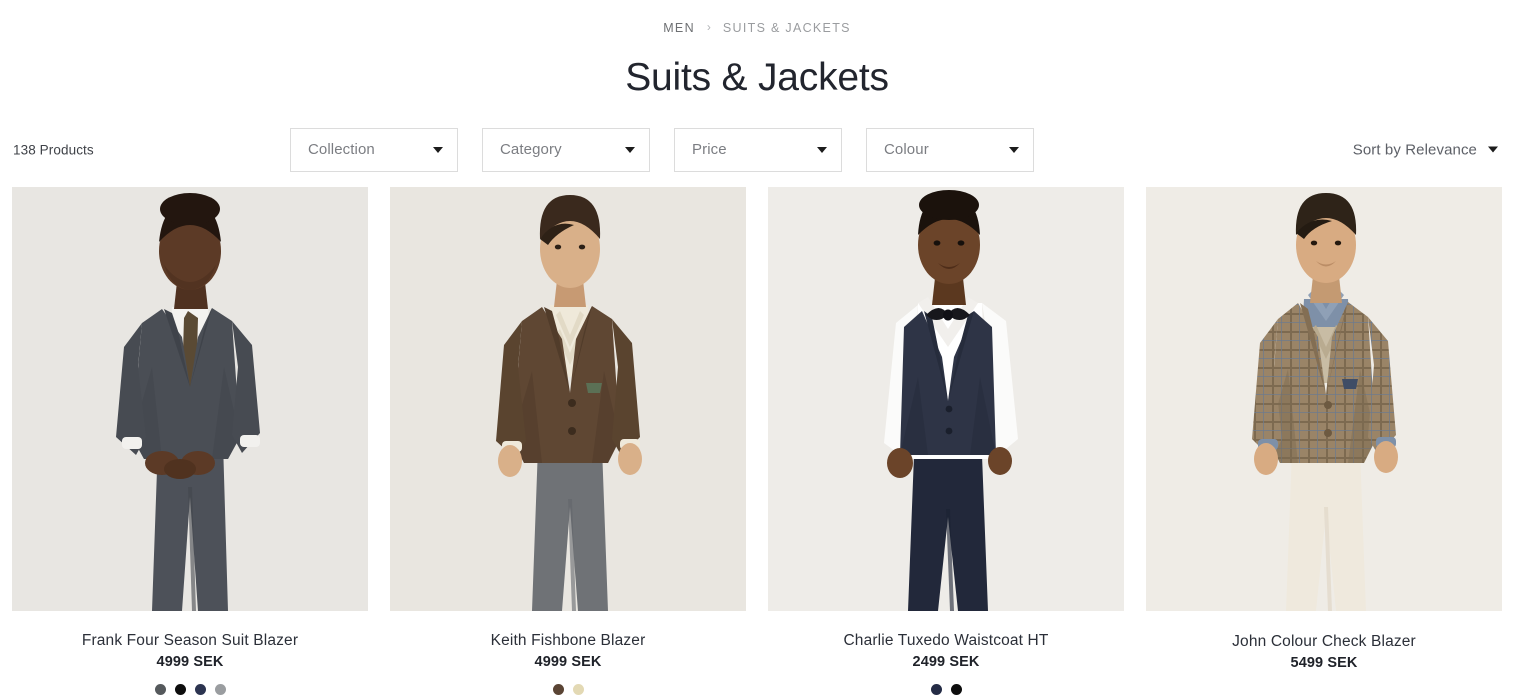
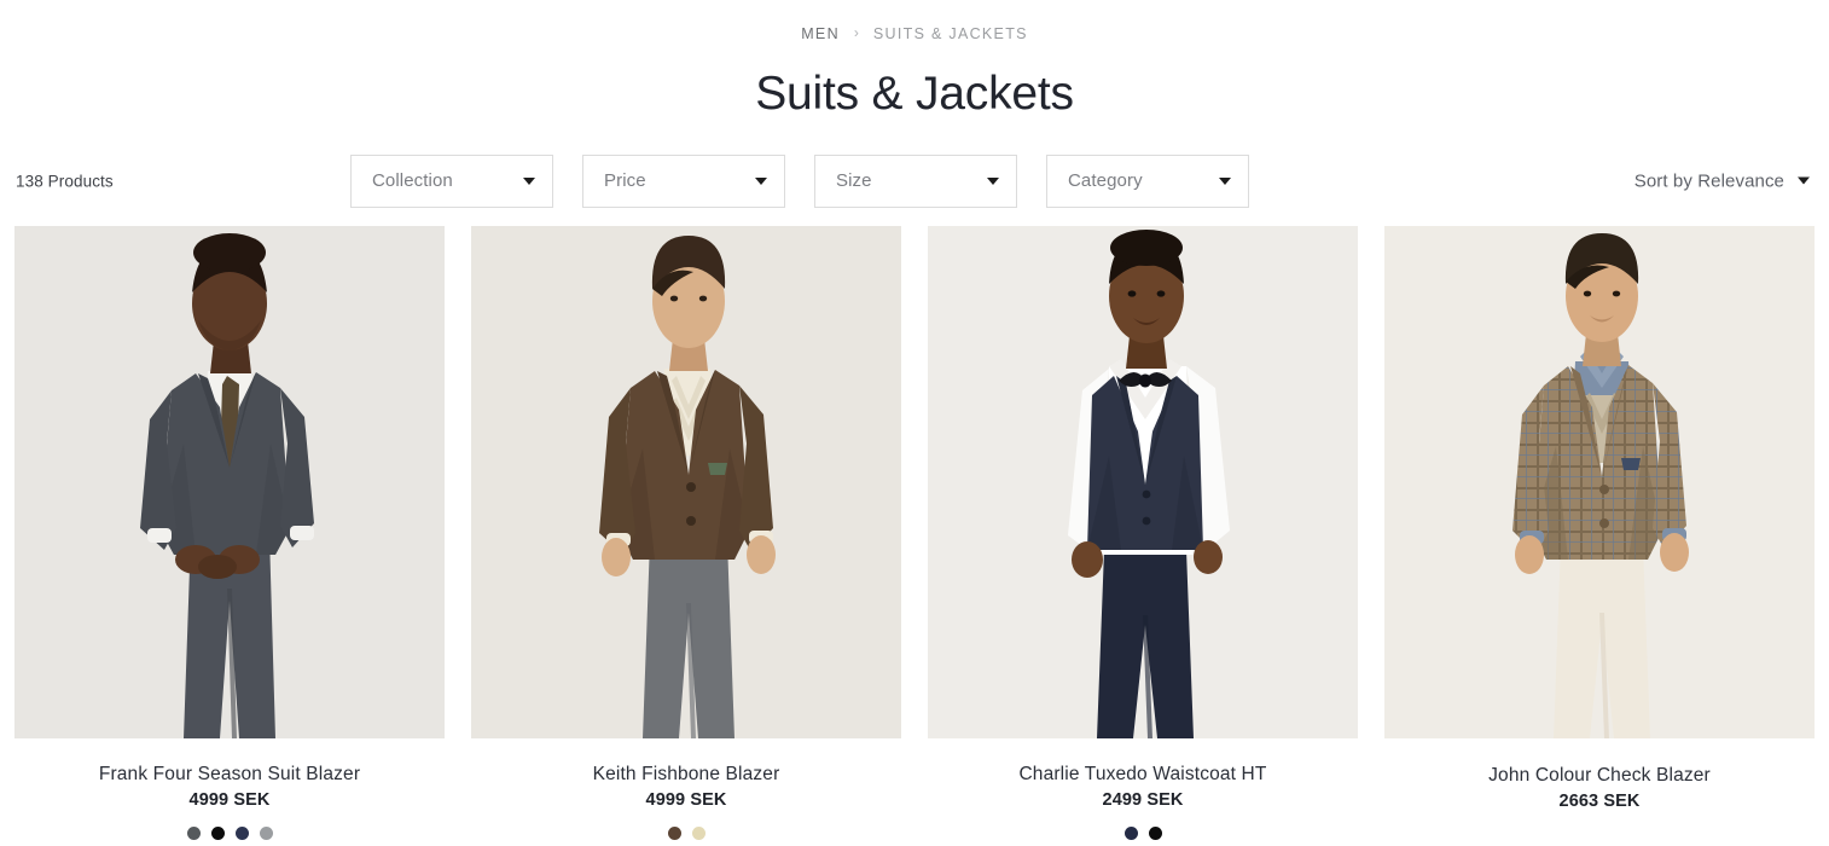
  MEN
  ›
  SUITS & JACKETS
  Suits & Jackets
  138 Products
  Collection
- Category
+ Price
+ Size
- Price
+ Category
- Colour
  Sort by Relevance
  Frank Four Season Suit Blazer
  4999 SEK
  Keith Fishbone Blazer
  4999 SEK
  Charlie Tuxedo Waistcoat HT
  2499 SEK
  John Colour Check Blazer
- 5499 SEK
+ 2663 SEK
